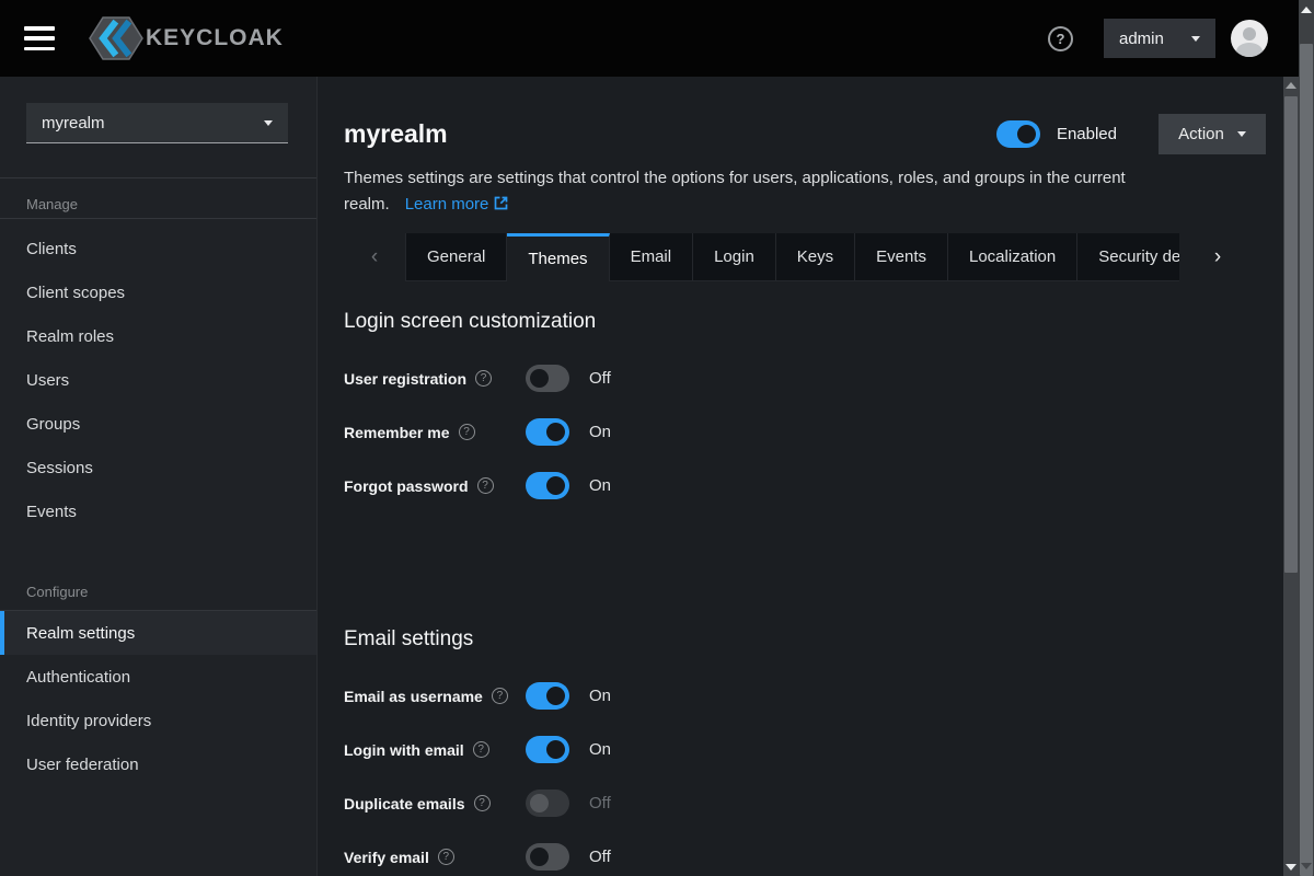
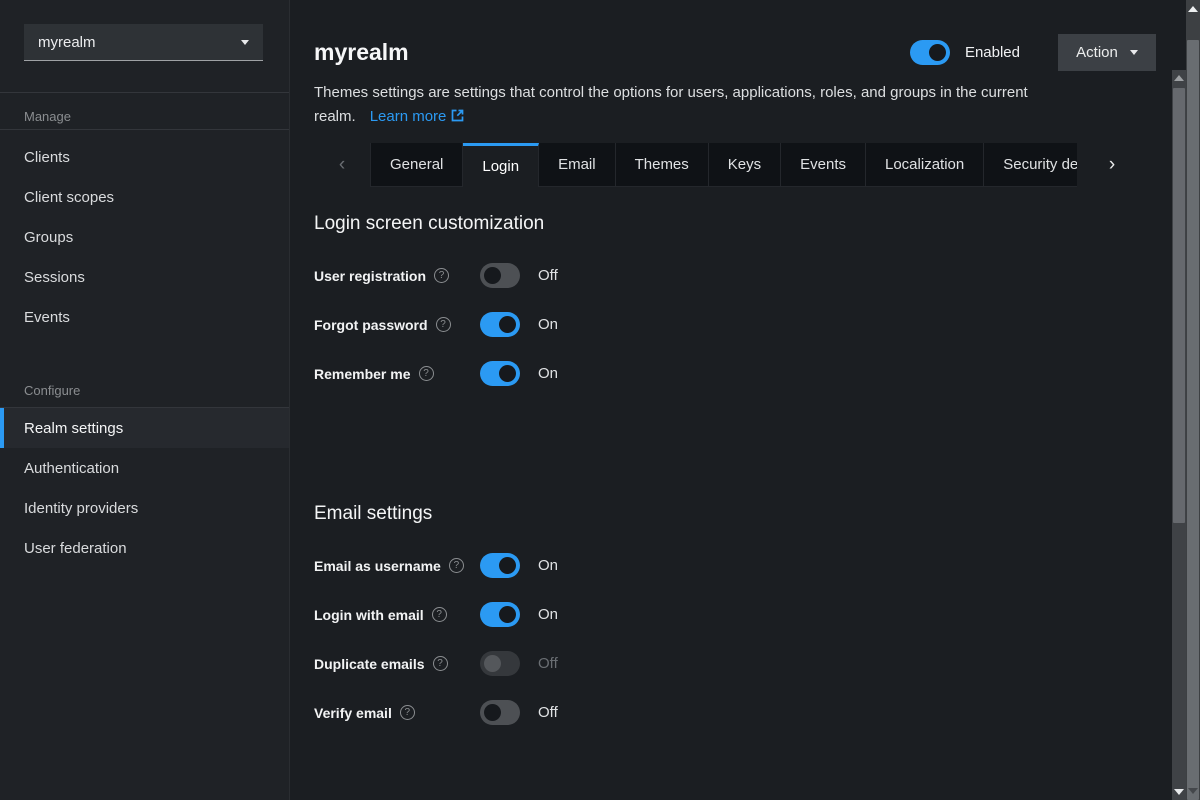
- KEYCLOAK
- admin
  myrealm
  Manage
  Clients
  Client scopes
- Realm roles
- Users
  Groups
  Sessions
  Events
  Configure
  Realm settings
  Authentication
  Identity providers
  User federation
  myrealm
  Enabled
  Action
  Themes settings are settings that control the options for users, applications, roles, and groups in the current realm. Learn more
  General
- Themes
+ Login
  Email
- Login
+ Themes
  Keys
  Events
  Localization
  Login screen customization
  User registration
  Off
- Remember me
+ Forgot password
  On
- Forgot password
+ Remember me
  On
  Email settings
  Email as username
  On
  Login with email
  On
  Duplicate emails
  Off
  Verify email
  Off
